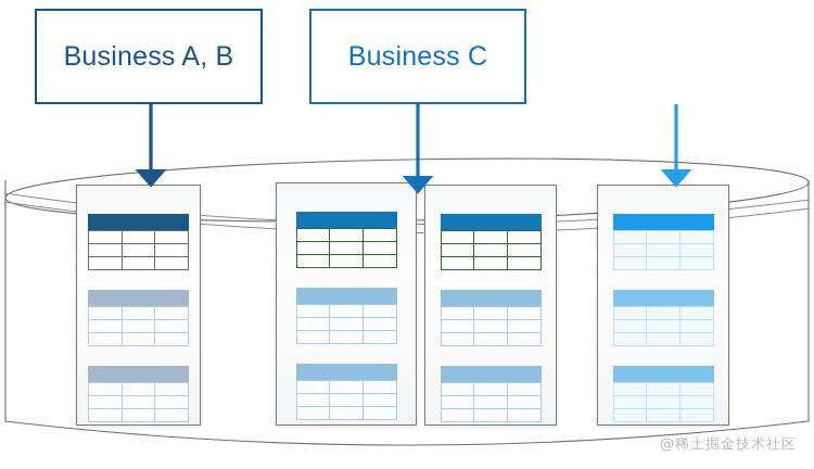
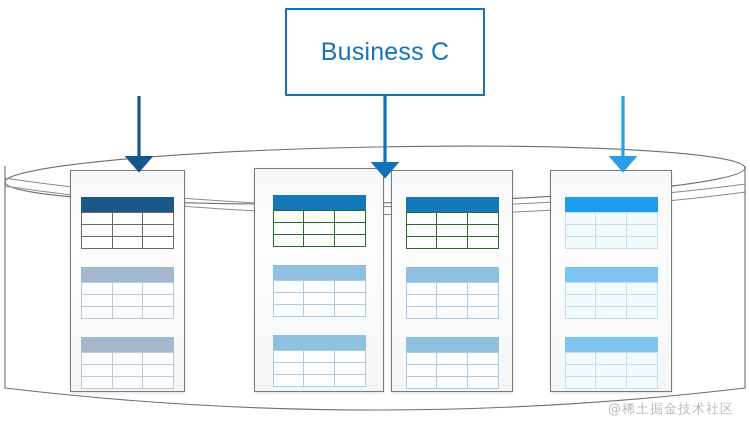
- Business A, B
  Business C
  @稀土掘金技术社区
